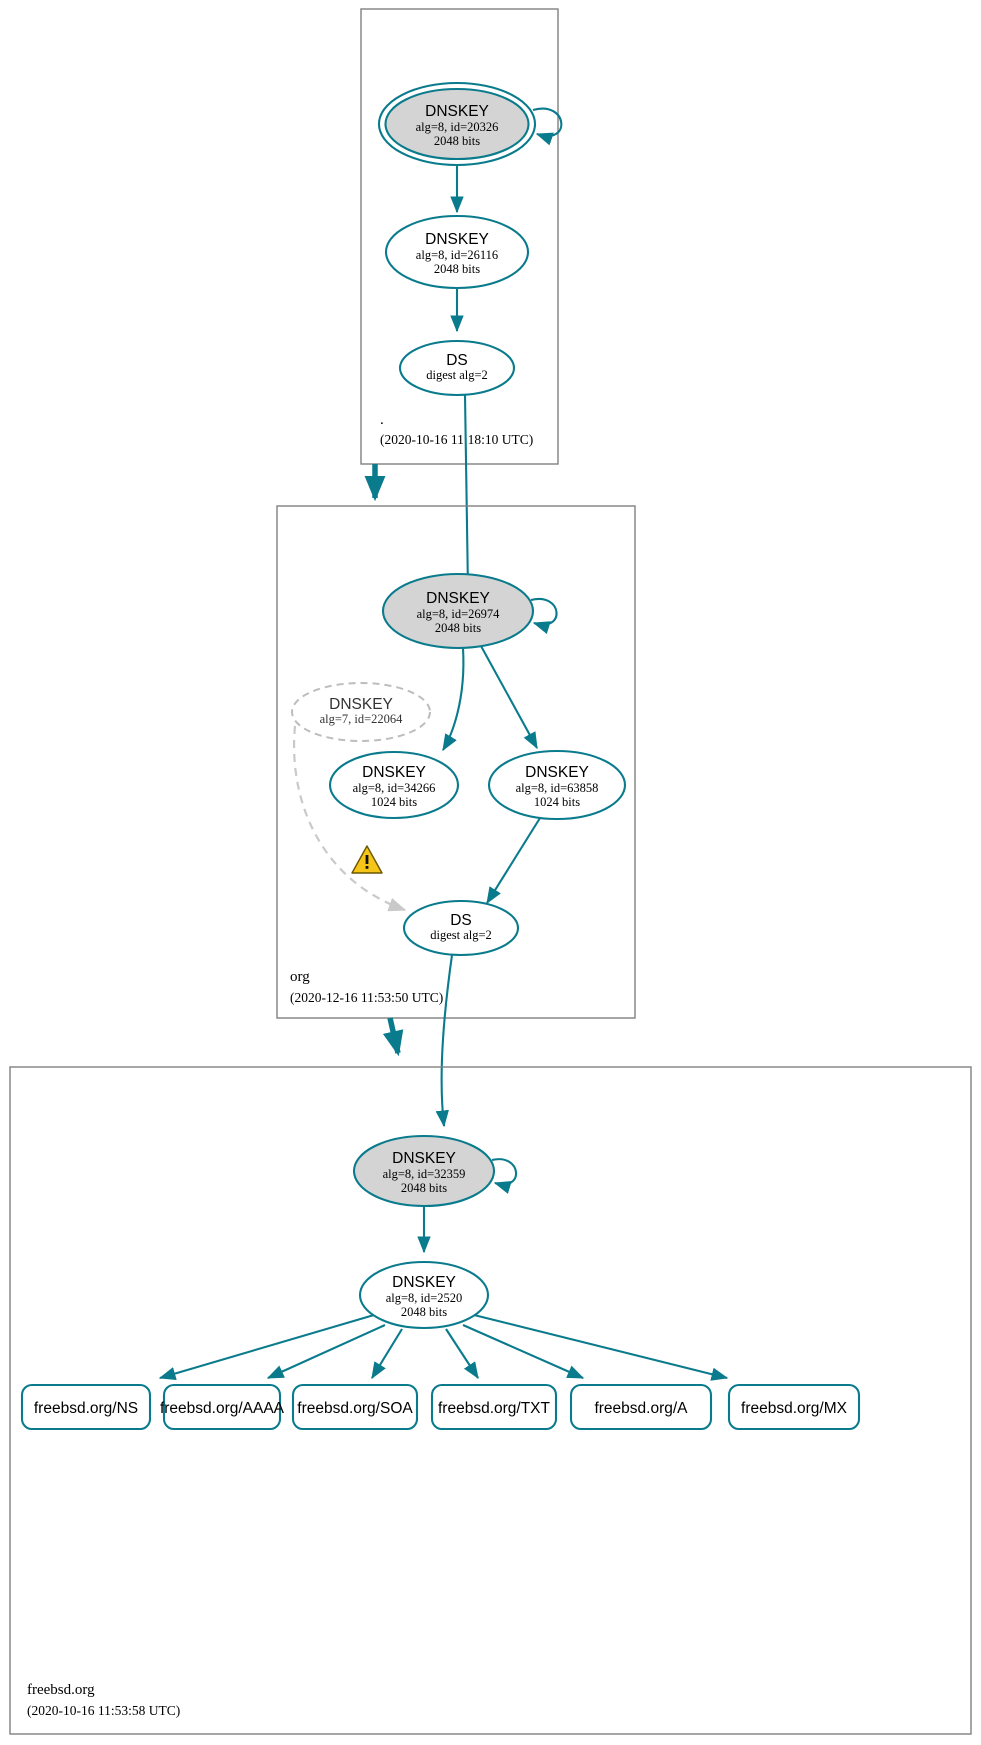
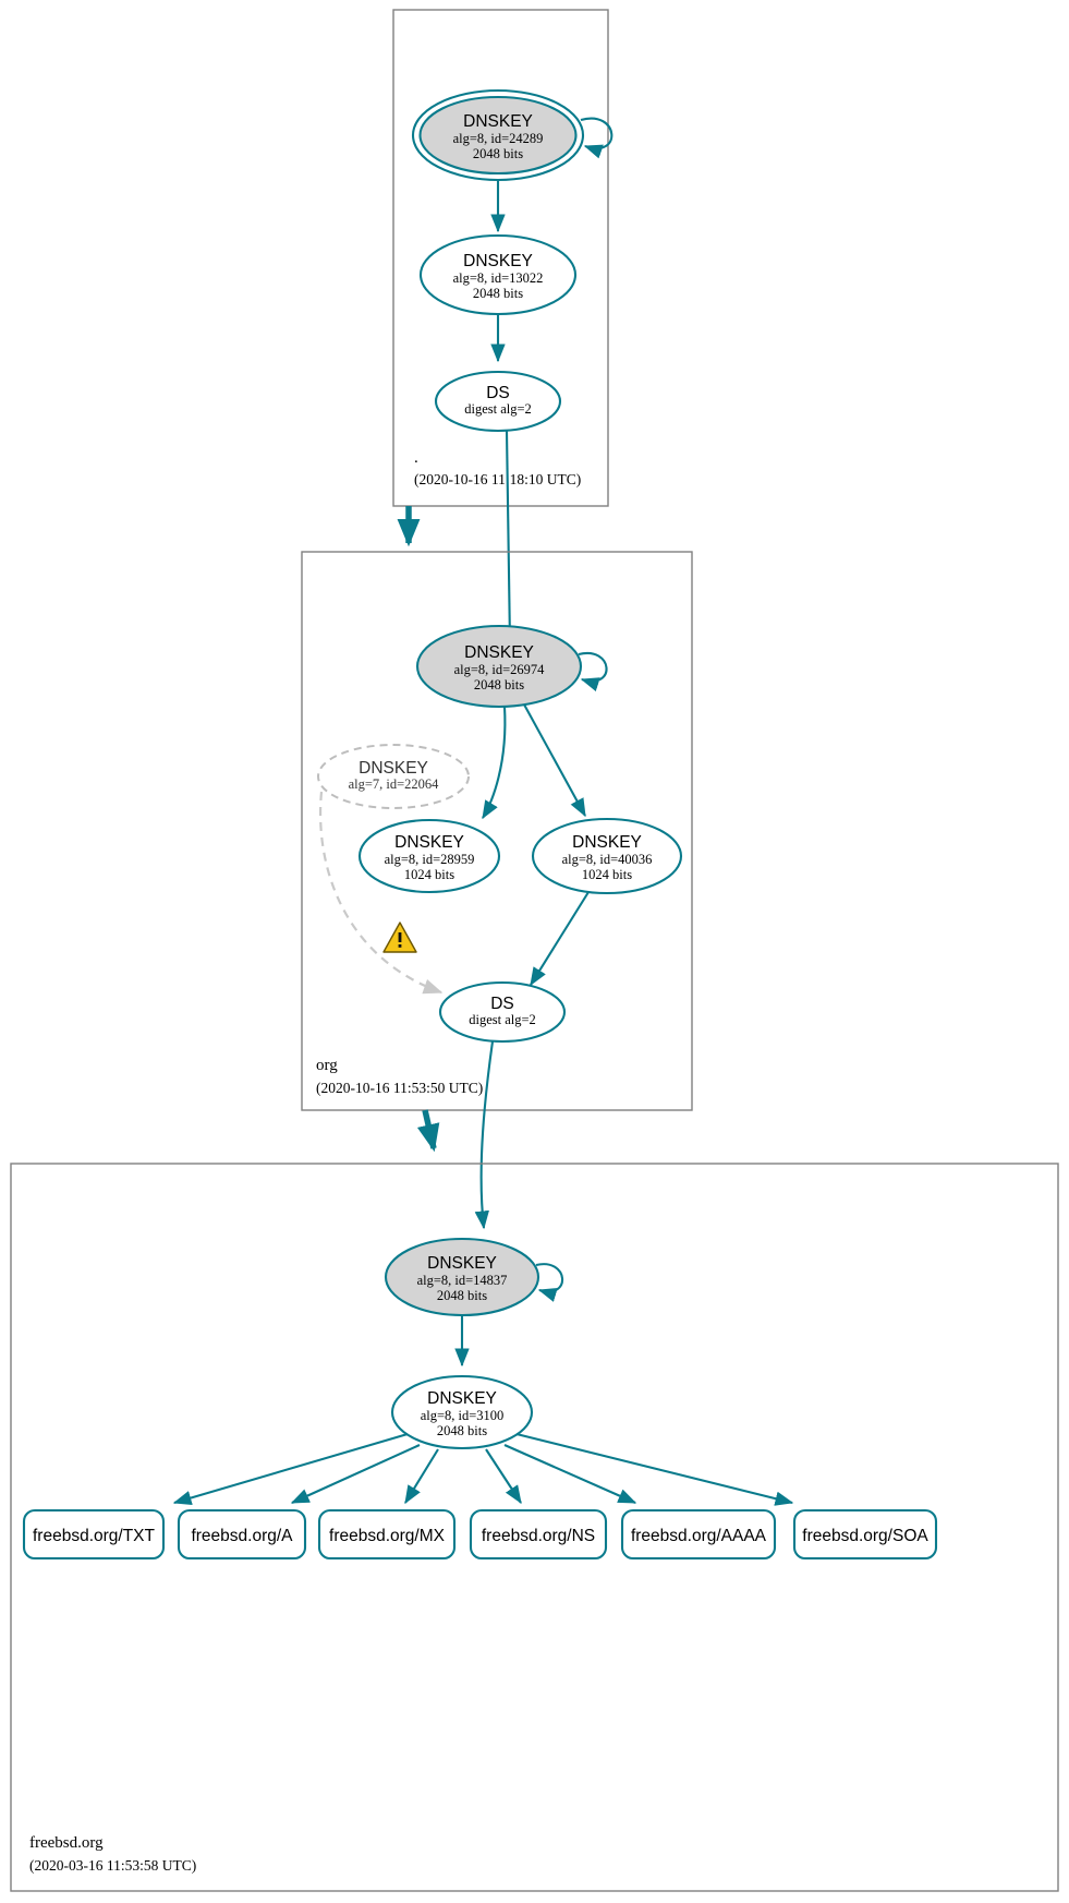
  DNSKEY
- alg=8, id=20326
+ alg=8, id=24289
  2048 bits
  DNSKEY
- alg=8, id=26116
+ alg=8, id=13022
  2048 bits
  DS
  digest alg=2
  .
  (2020-10-16 1118:10 UTC)
  DNSKEY
  alg=8, id=26974
  2048 bits
  DNSKEY
  alg=7, id=22064
  DNSKEY
- alg=8, id=34266
+ alg=8, id=28959
  1024 bits
  DNSKEY
- alg=8, id=63858
+ alg=8, id=40036
  1024 bits
  DS
  digest alg=2
  org
- (2020-12-16 11:53:50 UTC)
+ (2020-10-16 11:53:50 UTC)
  DNSKEY
- alg=8, id=32359
+ alg=8, id=14837
  2048 bits
  DNSKEY
- alg=8, id=2520
+ alg=8, id=3100
  2048 bits
- freebsd.org/NS
+ freebsd.org/TXT
- freebsd.org/AAAA
+ freebsd.org/A
- freebsd.org/SOA
+ freebsd.org/MX
- freebsd.org/TXT
+ freebsd.org/NS
- freebsd.org/A
+ freebsd.org/AAAA
- freebsd.org/MX
+ freebsd.org/SOA
  freebsd.org
- (2020-10-16 11:53:58 UTC)
+ (2020-03-16 11:53:58 UTC)
